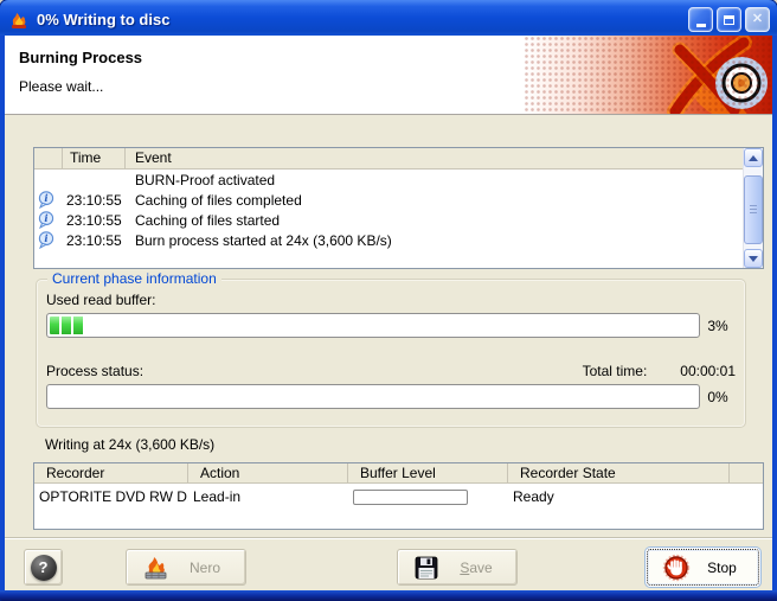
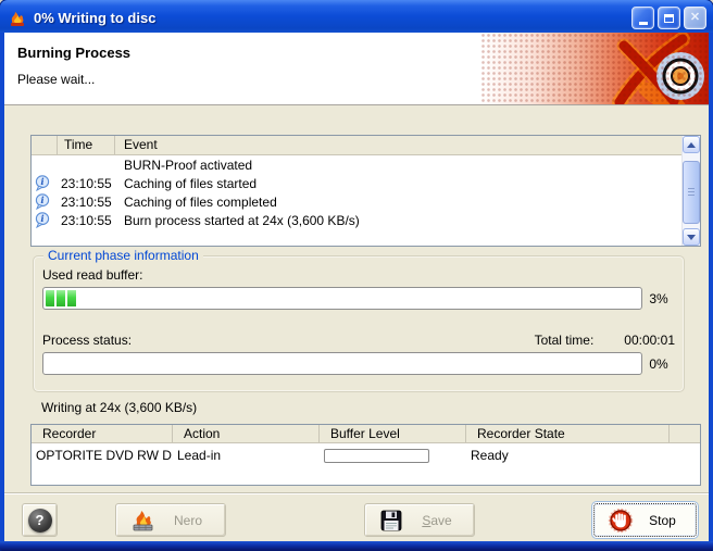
  0% Writing to disc
  ✕
  Burning Process
  Please wait...
  Time
  Event
  BURN-Proof activated
  i
  23:10:55
- Caching of files completed
+ Caching of files started
  i
  23:10:55
- Caching of files started
+ Caching of files completed
  i
  23:10:55
  Burn process started at 24x (3,600 KB/s)
  Current phase information
  Used read buffer:
  3%
  Process status:
  Total time:
  00:00:01
  0%
  Writing at 24x (3,600 KB/s)
  Recorder
  Action
  Buffer Level
  Recorder State
  OPTORITE DVD RW D
  Lead-in
  Ready
  ?
  Nero
  Save
  Stop
